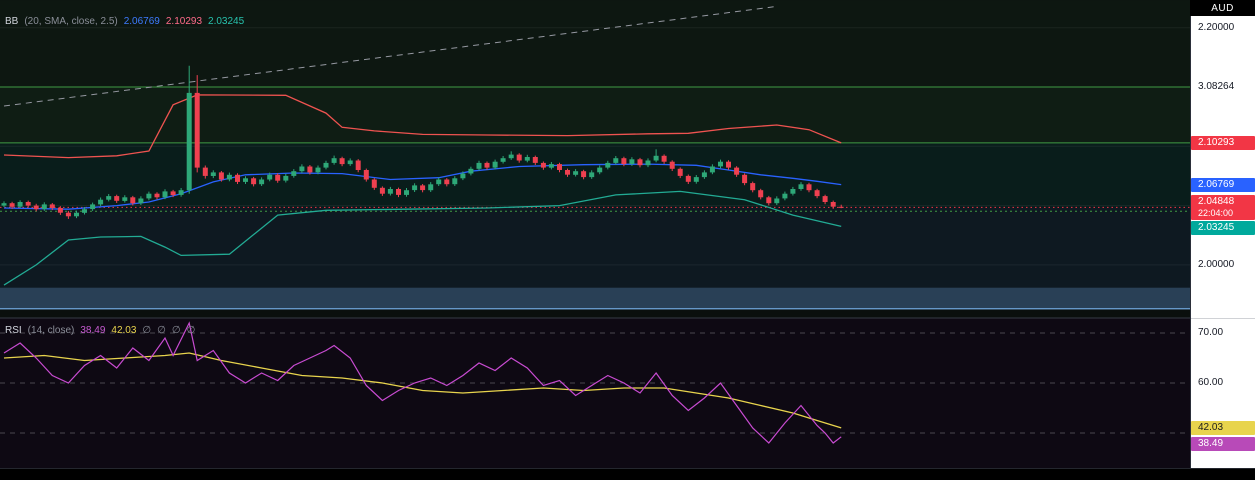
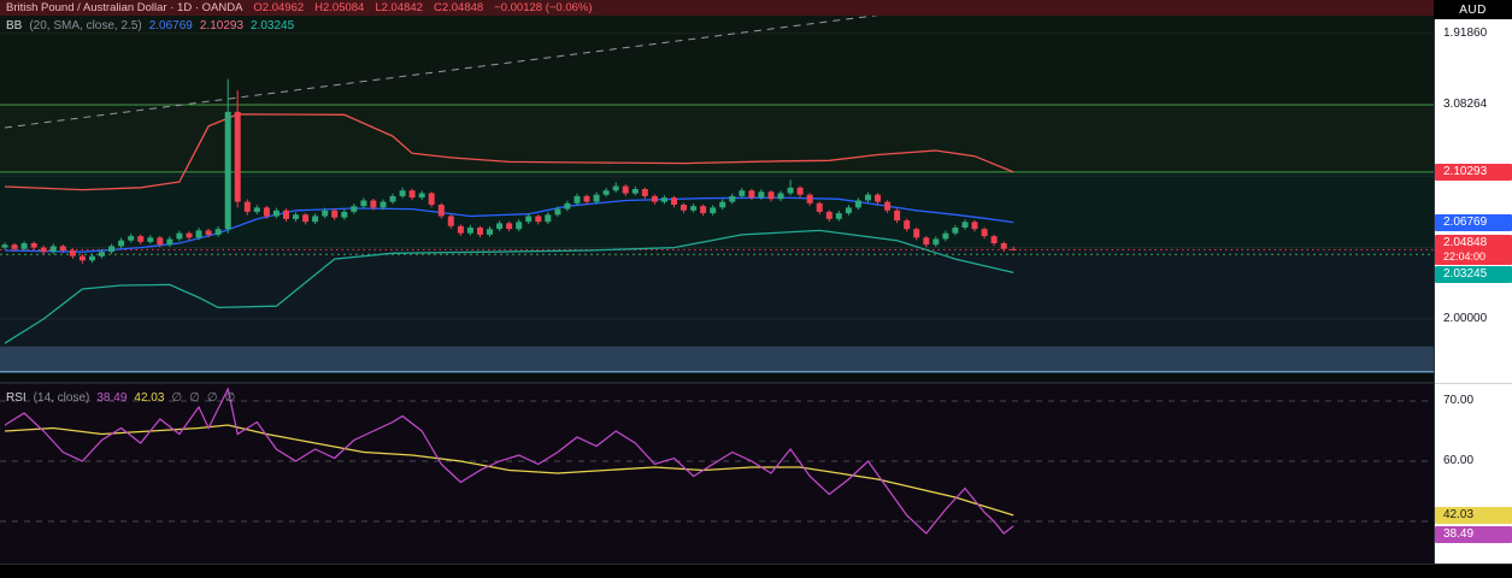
+ British Pound / Australian Dollar · 1D · OANDA
+ O2.04962
+ H2.05084
+ L2.04842
+ C2.04848
+ −0.00128 (−0.06%)
  BB
  (20, SMA, close, 2.5)
  2.06769
  2.10293
  2.03245
  RSI
  (14, close)
  38.49
  42.03
  ∅
  ∅
  ∅
  ∅
  AUD
- 2.20000
+ 1.91860
  3.08264
  2.00000
  2.10293
  2.06769
  2.04848
  22:04:00
  2.03245
  70.00
  60.00
  42.03
  38.49
